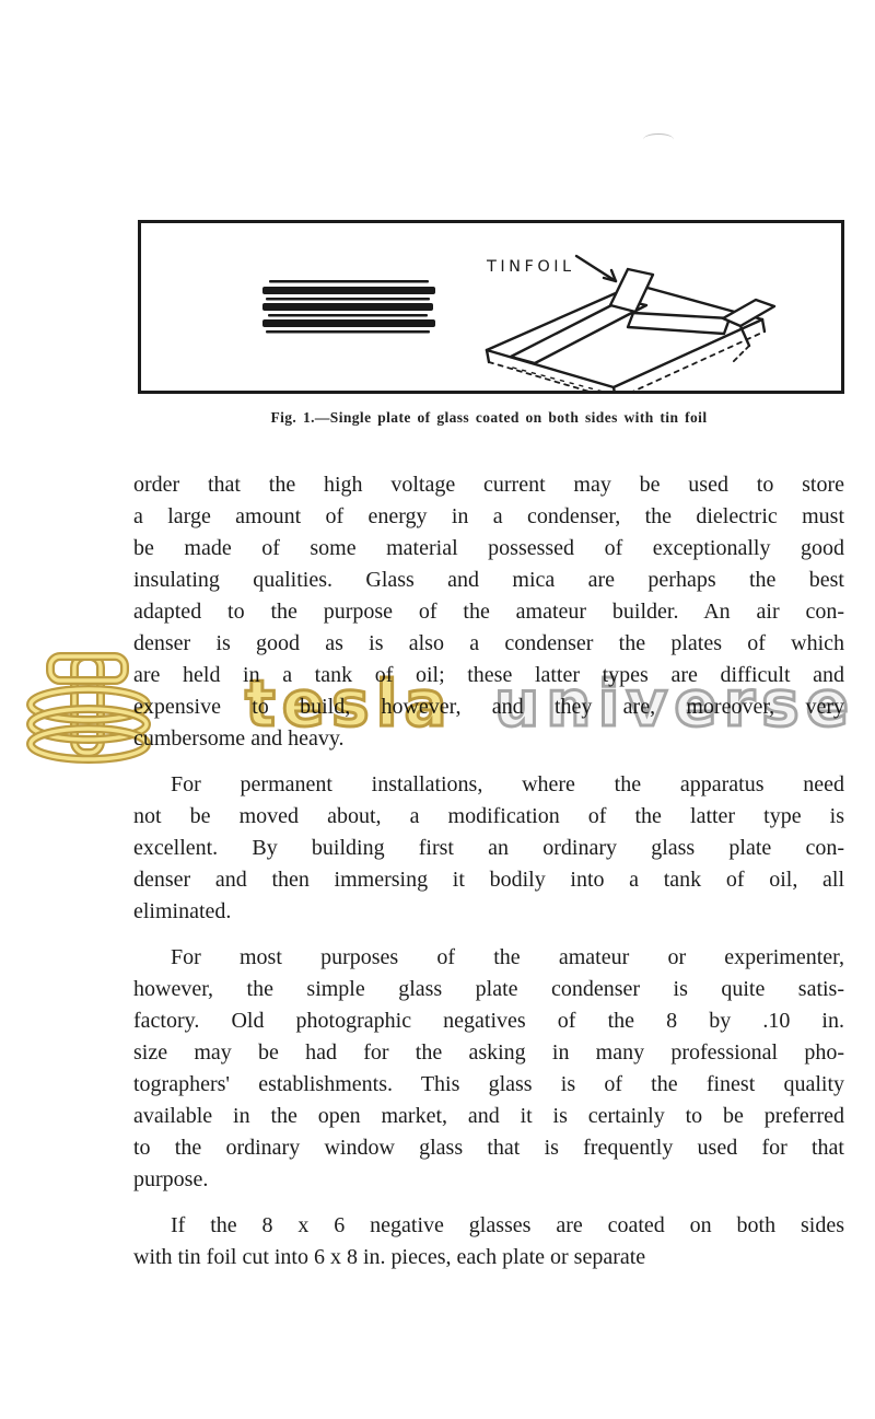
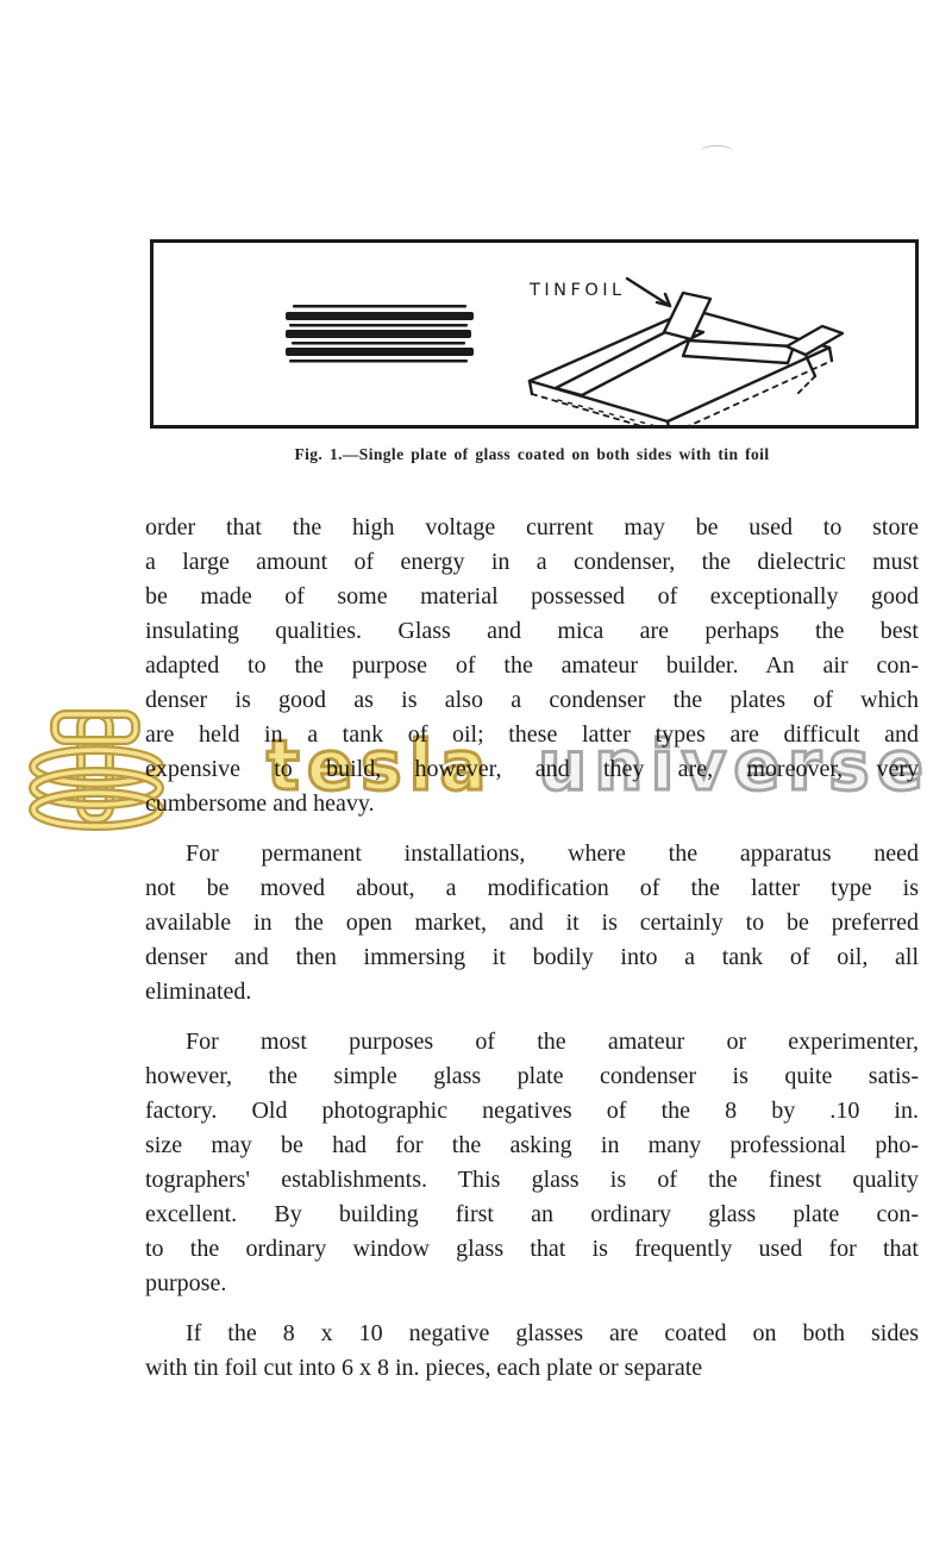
  TINFOIL
  Fig. 1.—Single plate of glass coated on both sides with tin foil
  order that the high voltage current may be used to store
  a large amount of energy in a condenser, the dielectric must
  be made of some material possessed of exceptionally good
  insulating qualities. Glass and mica are perhaps the best
  adapted to the purpose of the amateur builder. An air con-
  denser is good as is also a condenser the plates of which
  are held in a tank of oil; these latter types are difficult and
  epensive to build, however, and they are, moreover, very
  mbersome and heavy.
  For permanent installations, where the apparatus need
  not be moved about, a modification of the latter type is
- excellent. By building first an ordinary glass plate con-
+ available in the open market, and it is certainly to be preferred
  denser and then immersing it bodily into a tank of oil, all
  eliminated.
  For most purposes of the amateur or experimenter,
  however, the simple glass plate condenser is quite satis-
  factory. Old photographic negatives of the 8 by .10 in.
  size may be had for the asking in many professional pho-
  tographers' establishments. This glass is of the finest quality
- available in the open market, and it is certainly to be preferred
+ excellent. By building first an ordinary glass plate con-
  to the ordinary window glass that is frequently used for that
  purpose.
- If the 8 x 6 negative glasses are coated on both sides
+ If the 8 x 10 negative glasses are coated on both sides
  with tin foil cut into 6 x 8 in. pieces, each plate or separate
  tesla
  universe
